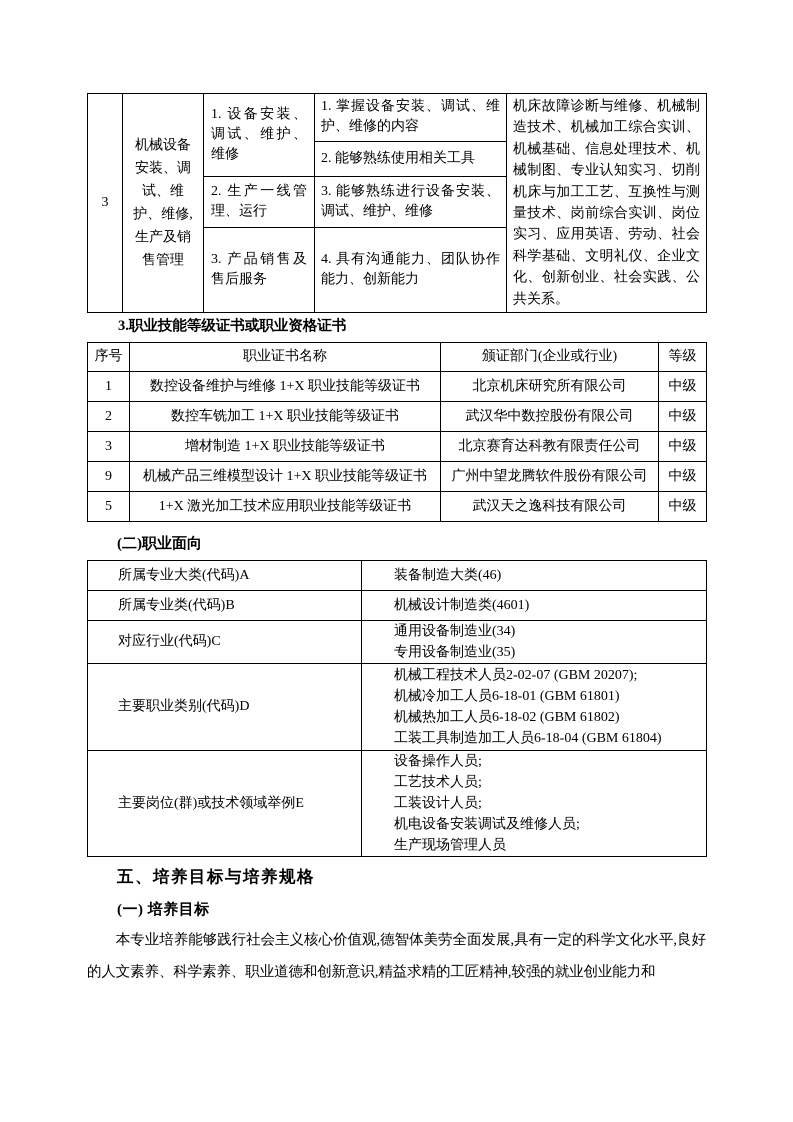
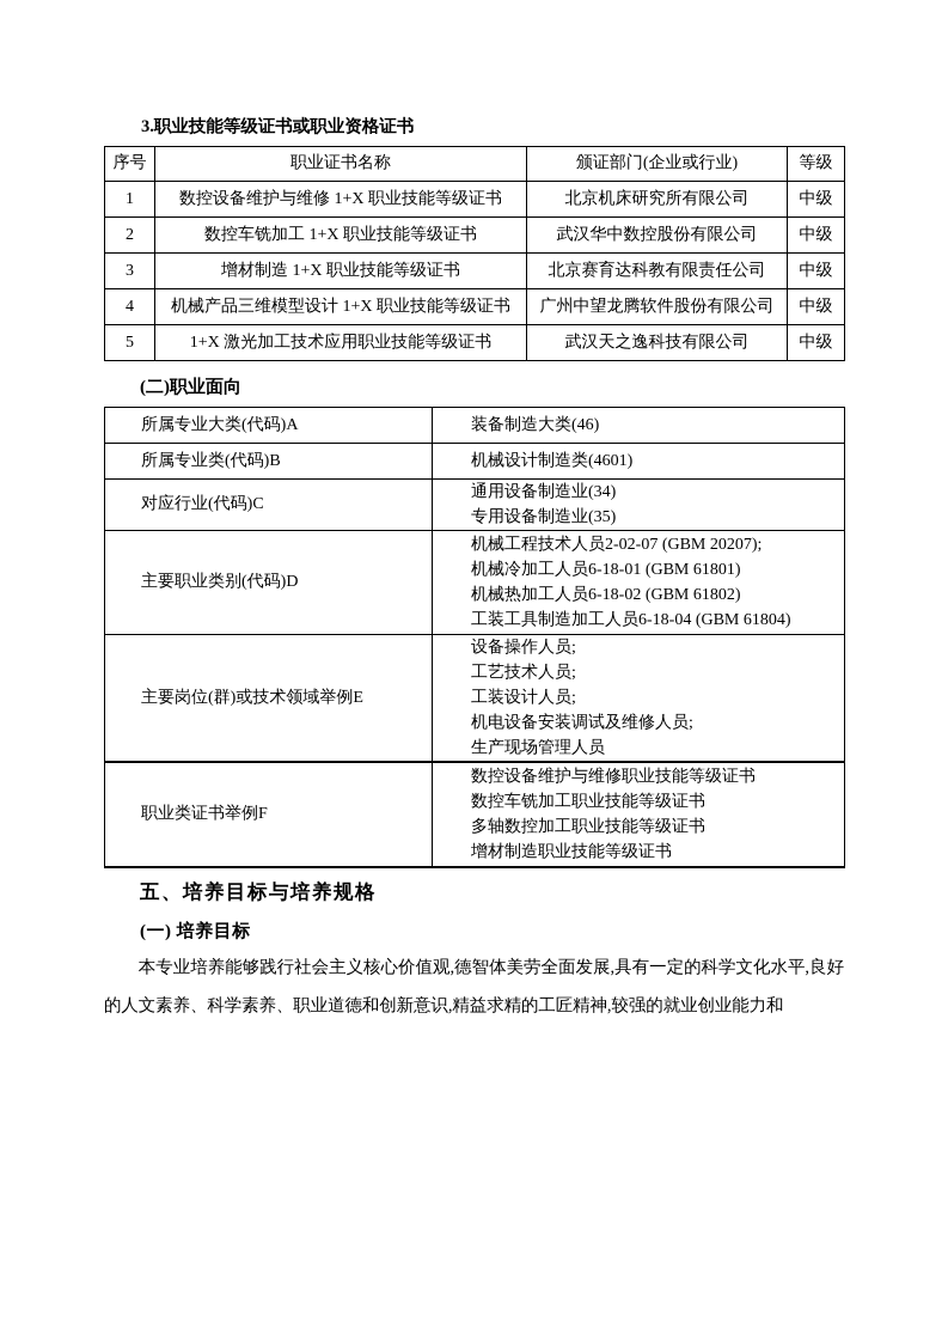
- 3	机械设备安装、调试、维护、维修,生产及销售管理	1. 设备安装、调试、维护、维修	1. 掌握设备安装、调试、维护、维修的内容	机床故障诊断与维修、机械制造技术、机械加工综合实训、机械基础、信息处理技术、机械制图、专业认知实习、切削机床与加工工艺、互换性与测量技术、岗前综合实训、岗位实习、应用英语、劳动、社会科学基础、文明礼仪、企业文化、创新创业、社会实践、公共关系。
- 2. 能够熟练使用相关工具
- 2. 生产一线管理、运行	3. 能够熟练进行设备安装、调试、维护、维修
- 3. 产品销售及售后服务	4. 具有沟通能力、团队协作能力、创新能力
  3.职业技能等级证书或职业资格证书
  序号	职业证书名称	颁证部门(企业或行业)	等级
  1	数控设备维护与维修 1+X 职业技能等级证书	北京机床研究所有限公司	中级
  2	数控车铣加工 1+X 职业技能等级证书	武汉华中数控股份有限公司	中级
  3	增材制造 1+X 职业技能等级证书	北京赛育达科教有限责任公司	中级
- 9	机械产品三维模型设计 1+X 职业技能等级证书	广州中望龙腾软件股份有限公司	中级
+ 4	机械产品三维模型设计 1+X 职业技能等级证书	广州中望龙腾软件股份有限公司	中级
  5	1+X 激光加工技术应用职业技能等级证书	武汉天之逸科技有限公司	中级
  (二)职业面向
  所属专业大类(代码)A	装备制造大类(46)
  所属专业类(代码)B	机械设计制造类(4601)
  对应行业(代码)C	通用设备制造业(34) 专用设备制造业(35)
  主要职业类别(代码)D	机械工程技术人员2-02-07 (GBM 20207); 机械冷加工人员6-18-01 (GBM 61801) 机械热加工人员6-18-02 (GBM 61802) 工装工具制造加工人员6-18-04 (GBM 61804)
  主要岗位(群)或技术领域举例E	设备操作人员; 工艺技术人员; 工装设计人员; 机电设备安装调试及维修人员; 生产现场管理人员
+ 职业类证书举例F	数控设备维护与维修职业技能等级证书 数控车铣加工职业技能等级证书 多轴数控加工职业技能等级证书 增材制造职业技能等级证书
  五、培养目标与培养规格
  (一) 培养目标
  本专业培养能够践行社会主义核心价值观,德智体美劳全面发展,具有一定的科学文化水平,良好的人文素养、科学素养、职业道德和创新意识,精益求精的工匠精神,较强的就业创业能力和
